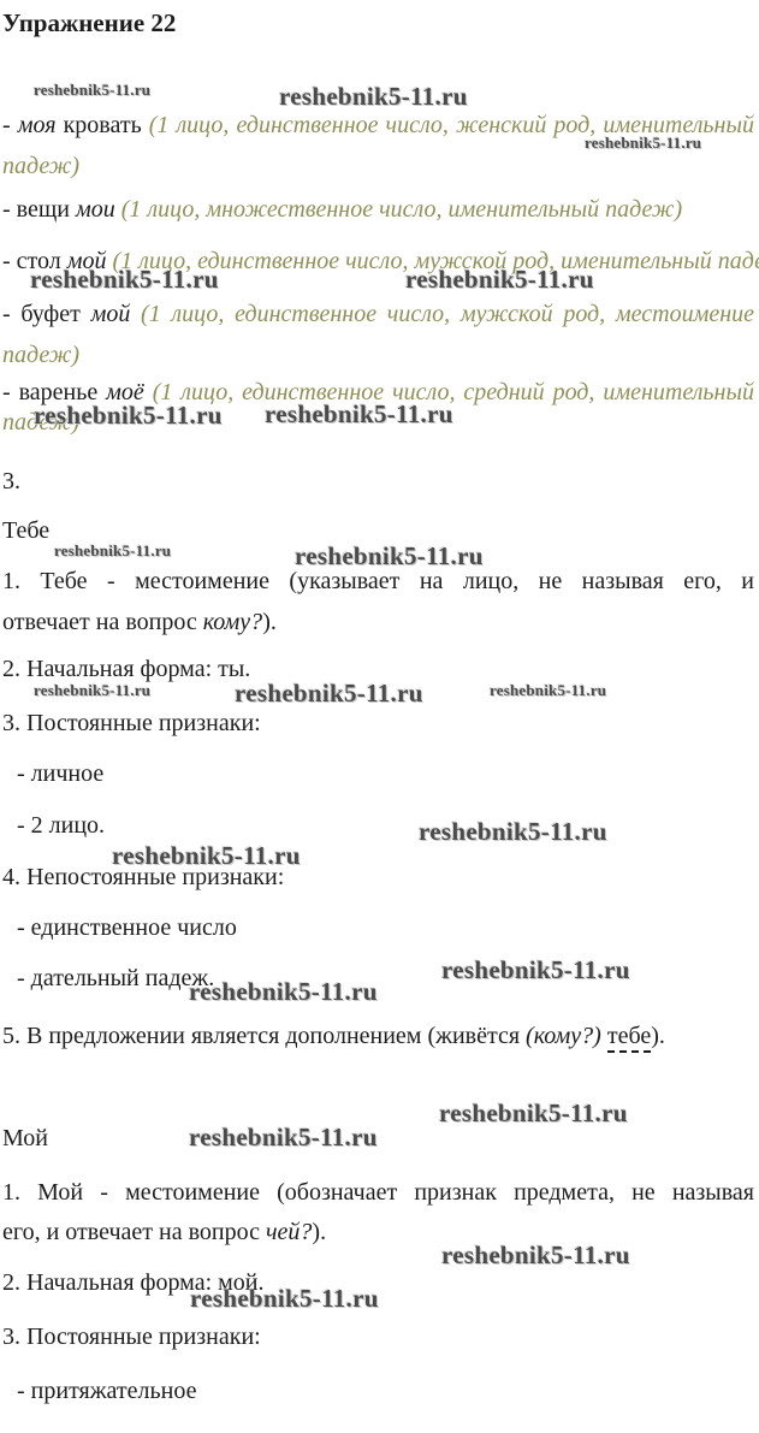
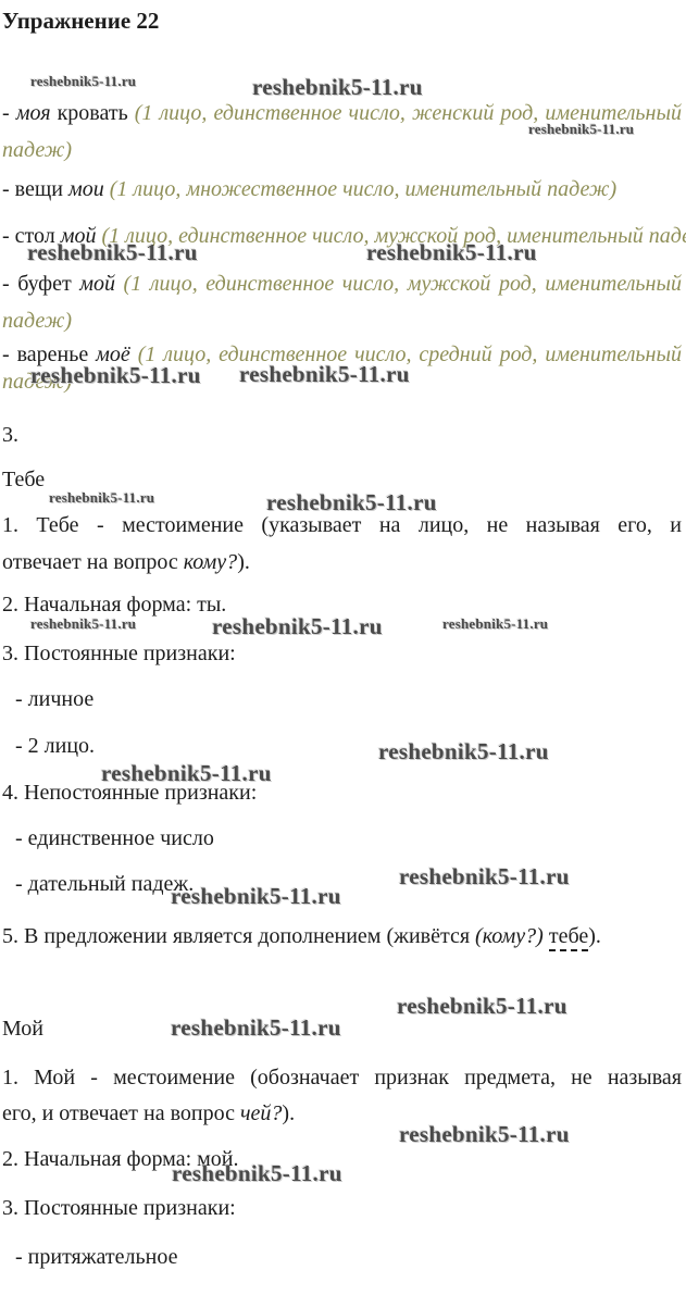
  Упражнение 22
  3.
  Тебе
  Мой
  - моя кровать (1 лицо, единственное число, женский род, именительный
  падеж)
  - вещи мои (1 лицо, множественное число, именительный падеж)
  - стол мой (1 лицо, единственное число, мужской род, именительный пад
- - буфет мой (1 лицо, единственное число, мужской род, местоимение
+ - буфет мой (1 лицо, единственное число, мужской род, именительный
  падеж)
  - варенье моё (1 лицо, единственное число, средний род, именительный
  падеж)
  1. Тебе - местоимение (указывает на лицо, не называя его, и
  отвечает на вопрос кому?).
  2. Начальная форма: ты.
  3. Постоянные признаки:
  - личное
  - 2 лицо.
  4. Непостоянные признаки:
  - единственное число
  - дательный падеж.
  5. В предложении является дополнением (живётся (кому?) тебе).
  1. Мой - местоимение (обозначает признак предмета, не называя
  его, и отвечает на вопрос чей?).
  2. Начальная форма: мой.
  3. Постоянные признаки:
  - притяжательное
  reshebnik5-11.ru
  reshebnik5-11.ru
  reshebnik5-11.ru
  reshebnik5-11.ru
  reshebnik5-11.ru
  reshebnik5-11.ru
  reshebnik5-11.ru
  reshebnik5-11.ru
  reshebnik5-11.ru
  reshebnik5-11.ru
  reshebnik5-11.ru
  reshebnik5-11.ru
  reshebnik5-11.ru
  reshebnik5-11.ru
  reshebnik5-11.ru
  reshebnik5-11.ru
  reshebnik5-11.ru
  reshebnik5-11.ru
  reshebnik5-11.ru
  reshebnik5-11.ru
